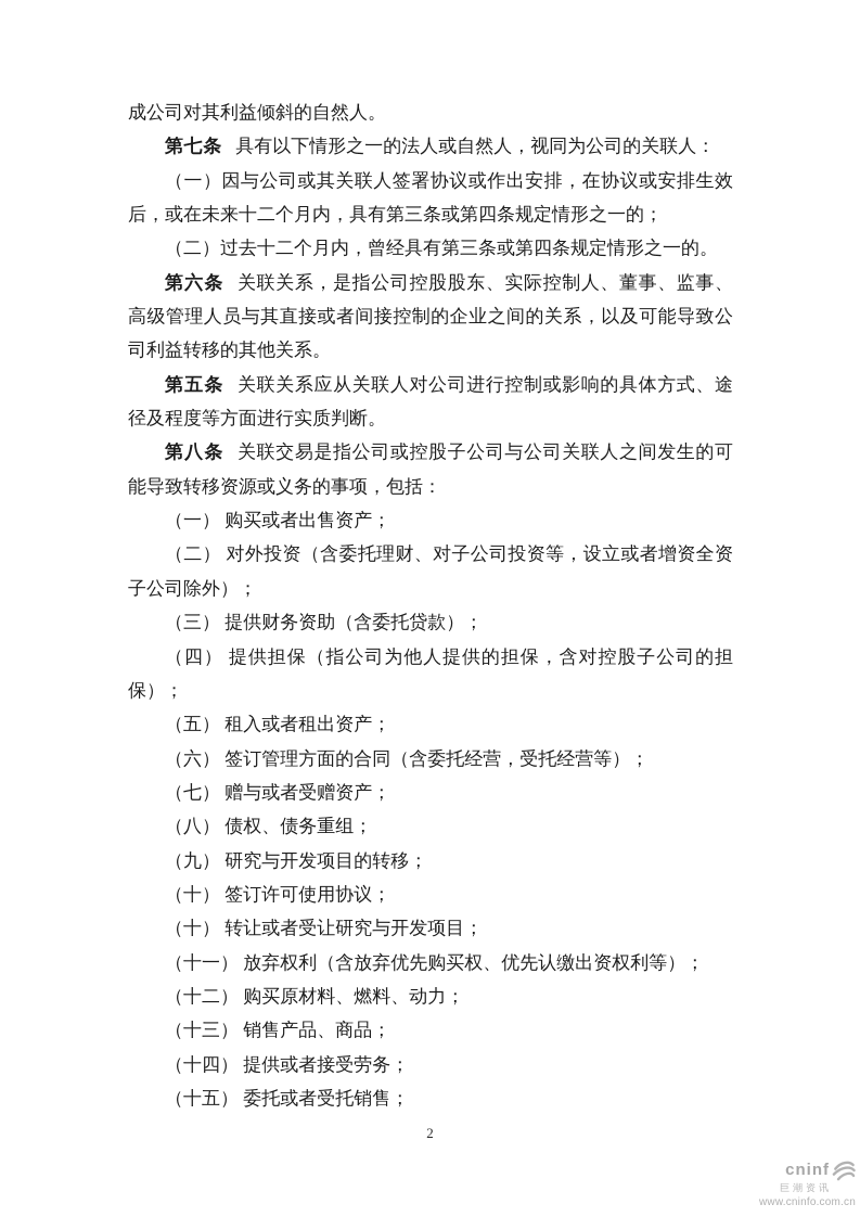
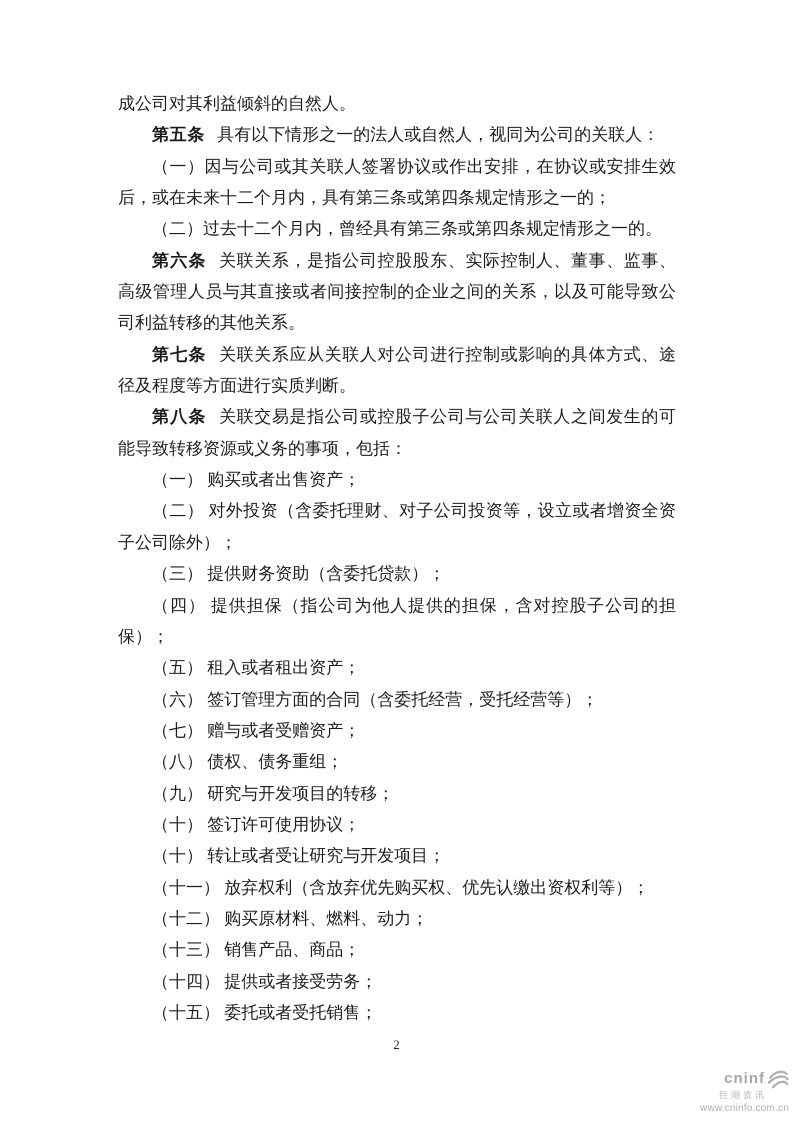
  成公司对其利益倾斜的自然人。
- 第七条 具有以下情形之一的法人或自然人，视同为公司的关联人：
+ 第五条 具有以下情形之一的法人或自然人，视同为公司的关联人：
  （一）因与公司或其关联人签署协议或作出安排，在协议或安排生效后，或在未来十二个月内，具有第三条或第四条规定情形之一的；
  （二）过去十二个月内，曾经具有第三条或第四条规定情形之一的。
  第六条 关联关系，是指公司控股股东、实际控制人、董事、监事、高级管理人员与其直接或者间接控制的企业之间的关系，以及可能导致公司利益转移的其他关系。
- 第五条 关联关系应从关联人对公司进行控制或影响的具体方式、途径及程度等方面进行实质判断。
+ 第七条 关联关系应从关联人对公司进行控制或影响的具体方式、途径及程度等方面进行实质判断。
  第八条 关联交易是指公司或控股子公司与公司关联人之间发生的可能导致转移资源或义务的事项，包括：
  （一） 购买或者出售资产；
  （二） 对外投资（含委托理财、对子公司投资等，设立或者增资全资子公司除外）；
  （三） 提供财务资助（含委托贷款）；
  （四） 提供担保（指公司为他人提供的担保，含对控股子公司的担保）；
  （五） 租入或者租出资产；
  （六） 签订管理方面的合同（含委托经营，受托经营等）；
  （七） 赠与或者受赠资产；
  （八） 债权、债务重组；
  （九） 研究与开发项目的转移；
  （十） 签订许可使用协议；
  （十） 转让或者受让研究与开发项目；
  （十一） 放弃权利（含放弃优先购买权、优先认缴出资权利等）；
  （十二） 购买原材料、燃料、动力；
  （十三） 销售产品、商品；
  （十四） 提供或者接受劳务；
  （十五） 委托或者受托销售；
  2
  cninf
  巨潮资讯
  www.cninfo.com.cn
